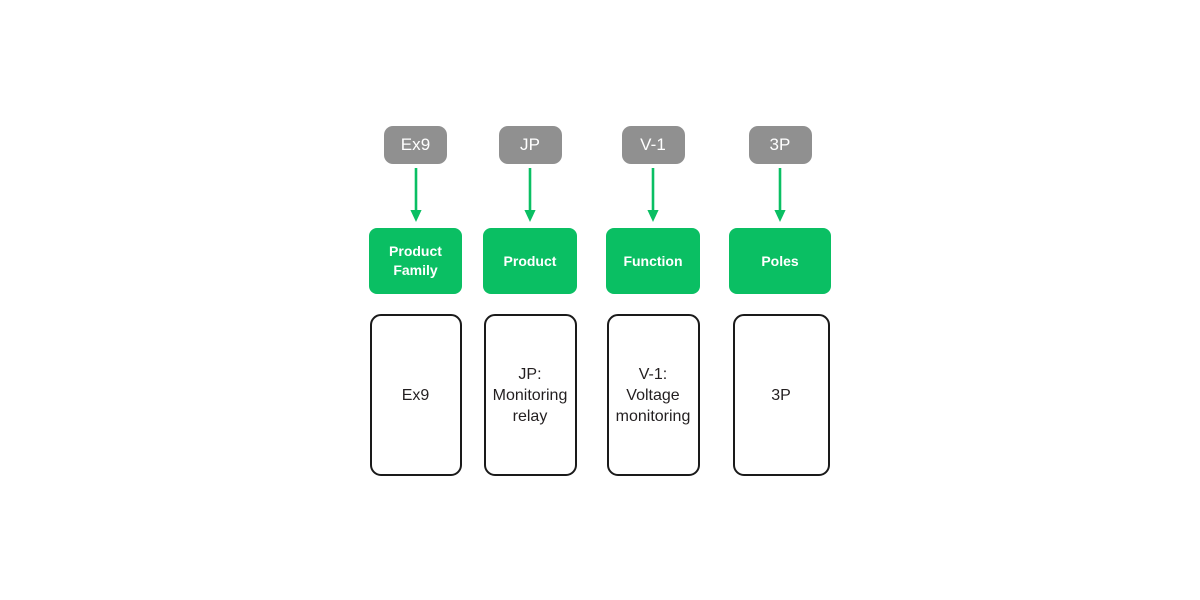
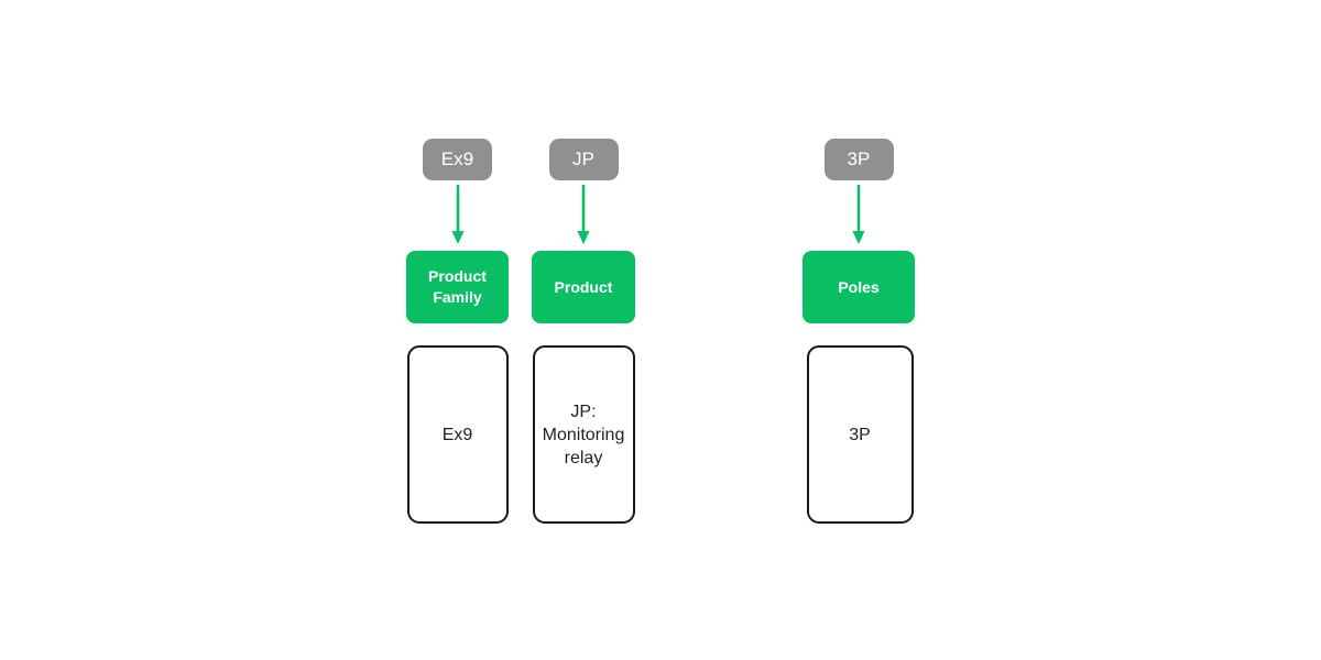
  Ex9
  Product
  Family
  Ex9
  JP
  Product
  JP:
  Monitoring
  relay
- V-1
- Function
- V-1:
- Voltage
- monitoring
  3P
  Poles
  3P
